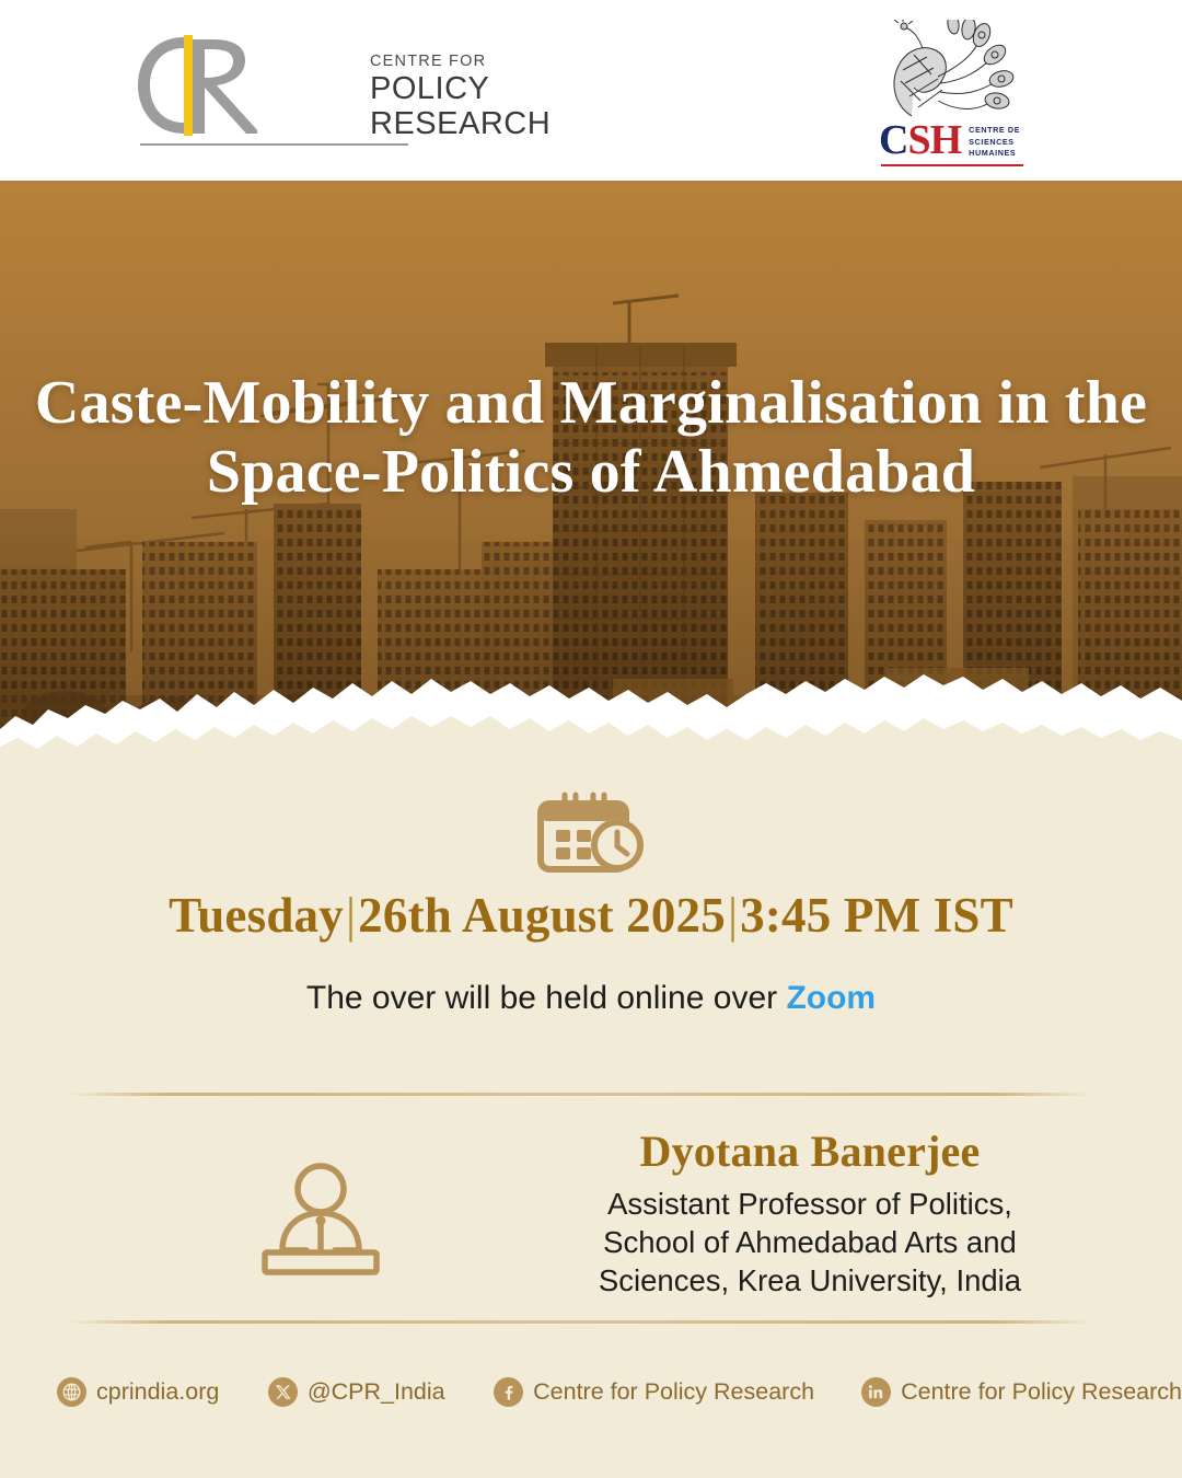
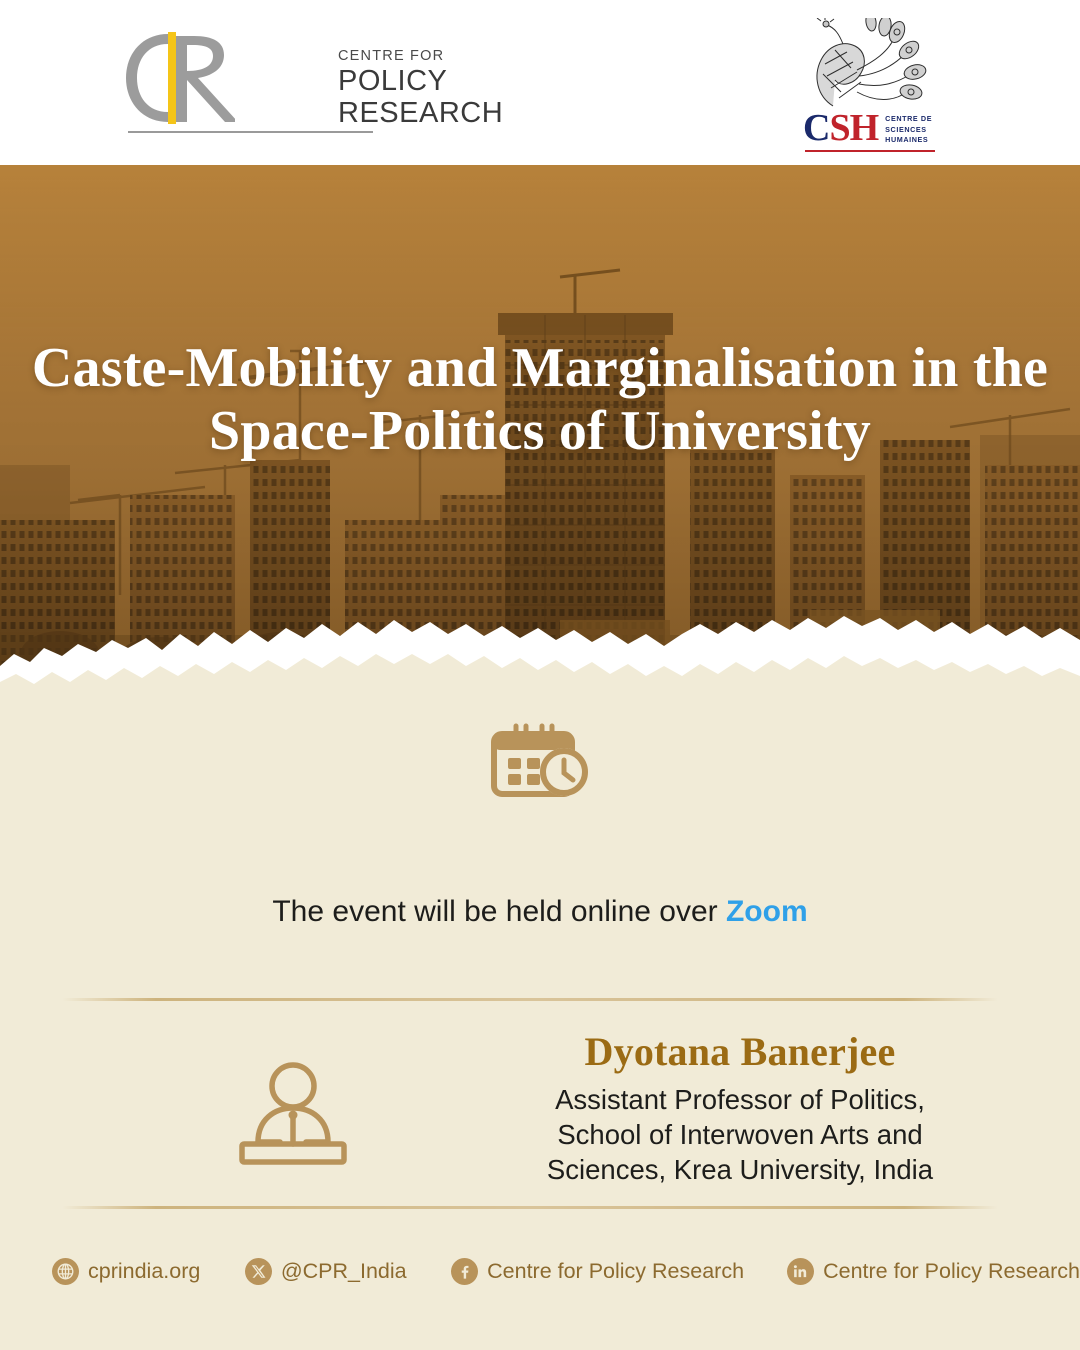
  CENTRE FOR
  POLICY
  RESEARCH
  CSH
  CENTRE DE
  SCIENCES
  HUMAINES
- Caste-Mobility and Marginalisation in the Space-Politics of Ahmedabad
+ Caste-Mobility and Marginalisation in the Space-Politics of University
- Tuesday|26th August 2025|3:45 PM IST
- The over will be held online over Zoom
+ The event will be held online over Zoom
  Dyotana Banerjee
  Assistant Professor of Politics,
- School of Ahmedabad Arts and
+ School of Interwoven Arts and
  Sciences, Krea University, India
  cprindia.org
  @CPR_India
  Centre for Policy Research
  Centre for Policy Research
